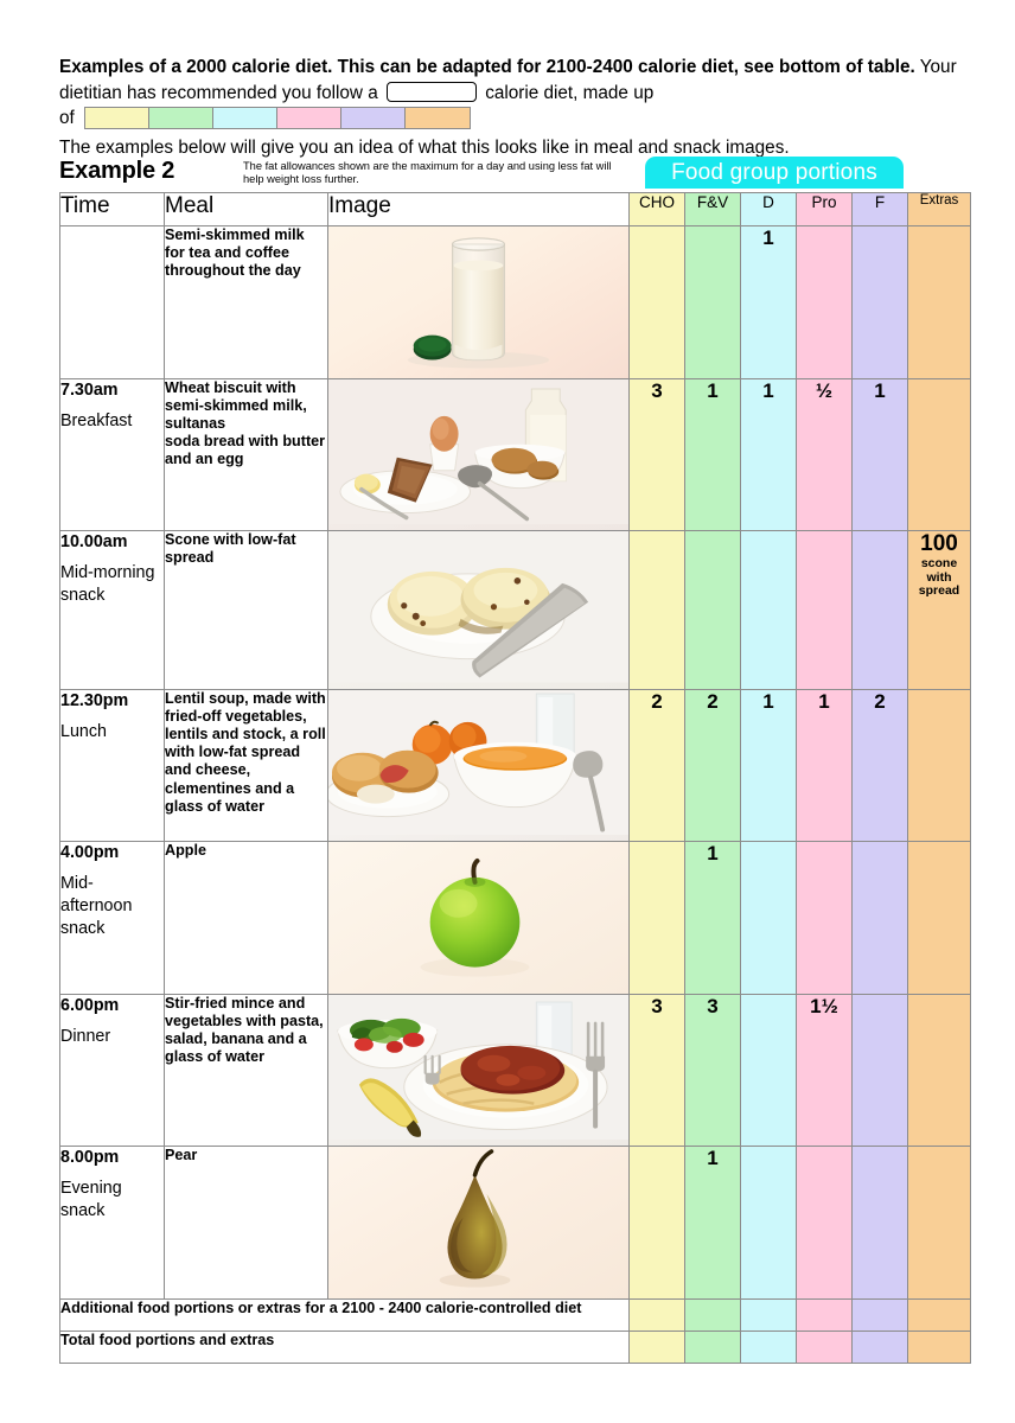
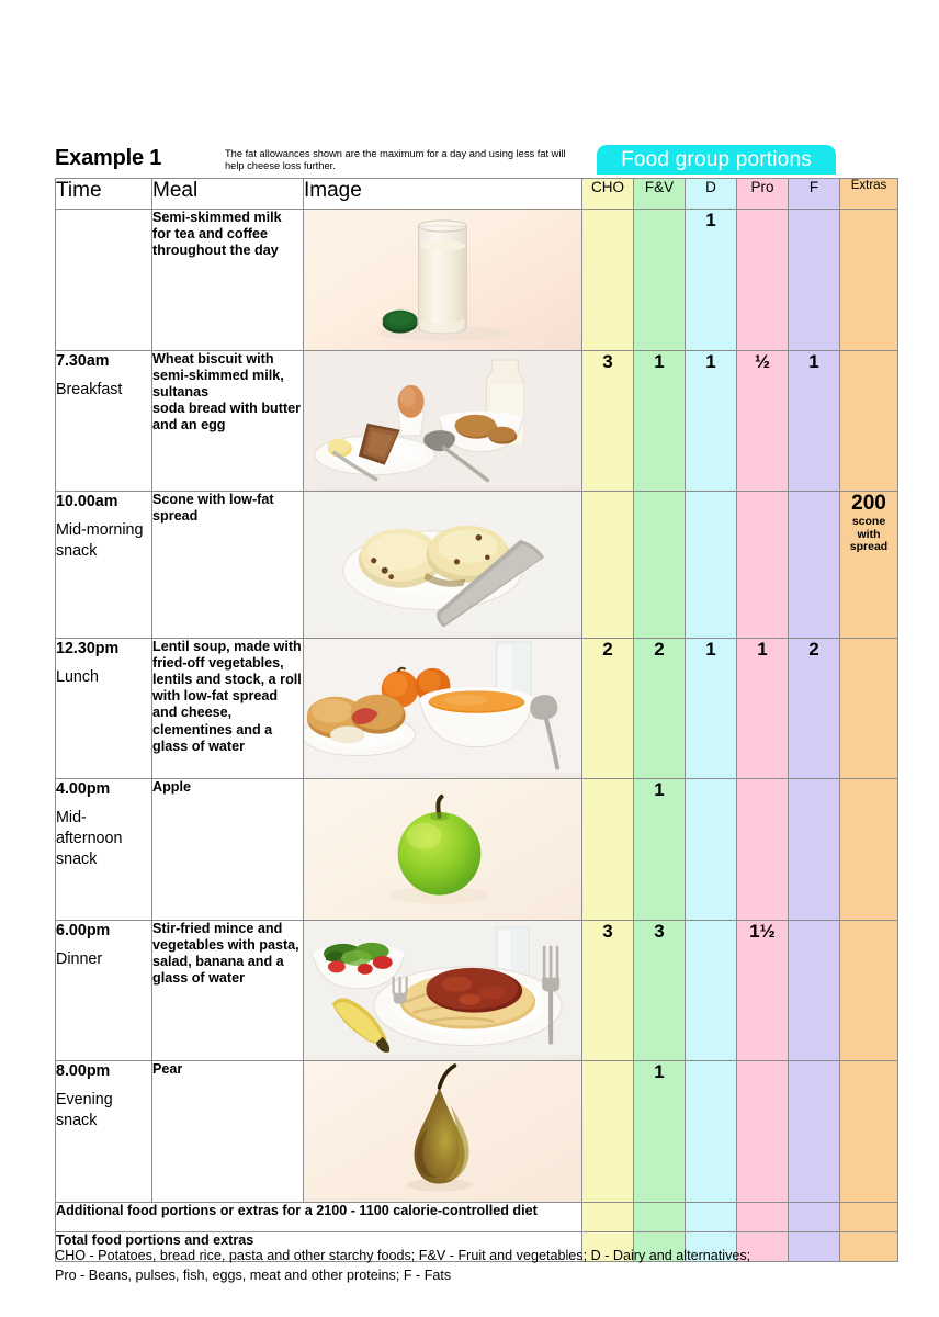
- Examples of a 2000 calorie diet. This can be adapted for 2100-2400 calorie diet, see bottom of table. Your dietitian has recommended you follow a calorie diet, made up
- of
- The examples below will give you an idea of what this looks like in meal and snack images.
- Example 2
+ Example 1
- The fat allowances shown are the maximum for a day and using less fat will help weight loss further.
+ The fat allowances shown are the maximum for a day and using less fat will help cheese loss further.
  Food group portions
  Time	Meal	Image	CHO	F&V	D	Pro	F	Extras
  	Semi-skimmed milk for tea and coffee throughout the day				1
  7.30am Breakfast	Wheat biscuit with semi-skimmed milk, sultanas soda bread with butter and an egg		3	1	1	½	1
- 10.00am Mid-morning snack	Scone with low-fat spread							100 scone with spread
+ 10.00am Mid-morning snack	Scone with low-fat spread							200 scone with spread
  12.30pm Lunch	Lentil soup, made with fried-off vegetables, lentils and stock, a roll with low-fat spread and cheese, clementines and a glass of water		2	2	1	1	2
  4.00pm Mid-afternoon snack	Apple			1
  6.00pm Dinner	Stir-fried mince and vegetables with pasta, salad, banana and a glass of water		3	3		1½
  8.00pm Evening snack	Pear			1
- Additional food portions or extras for a 2100 - 2400 calorie-controlled diet
+ Additional food portions or extras for a 2100 - 1100 calorie-controlled diet
  Total food portions and extras
+ CHO - Potatoes, bread rice, pasta and other starchy foods; F&V - Fruit and vegetables; D - Dairy and alternatives;
+ Pro - Beans, pulses, fish, eggs, meat and other proteins; F - Fats
